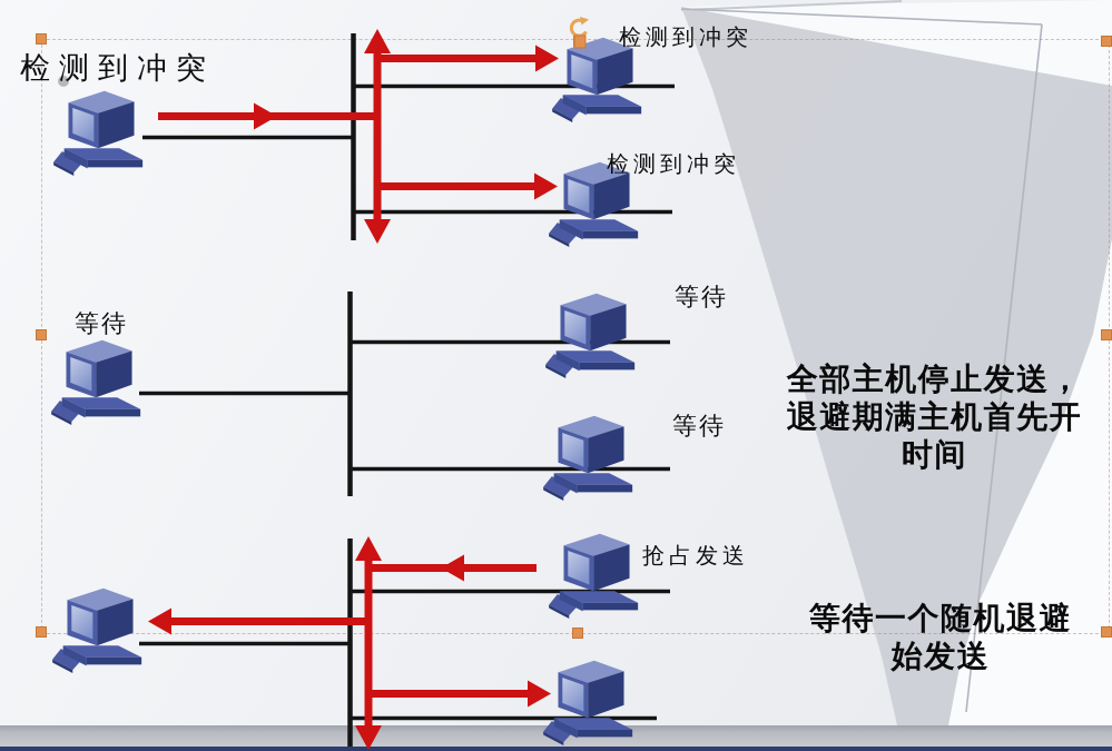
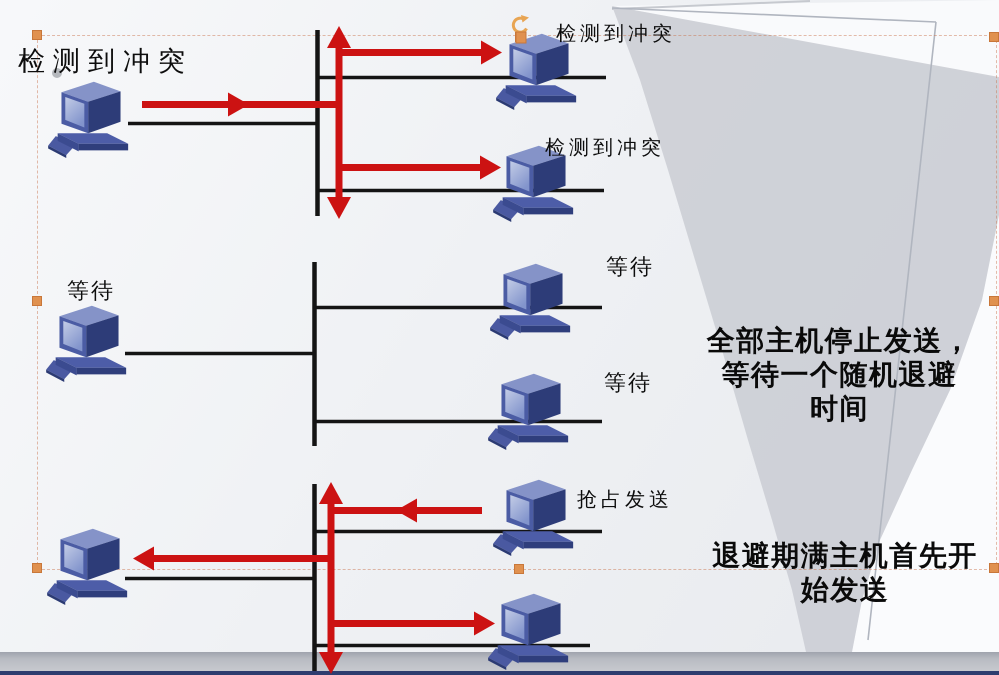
  检测到冲突
  检测到冲突
  检测到冲突
  等待
  等待
  等待
  抢占发送
  全部主机停止发送，
- 退避期满主机首先开
+ 等待一个随机退避
  时间
- 等待一个随机退避
+ 退避期满主机首先开
  始发送
